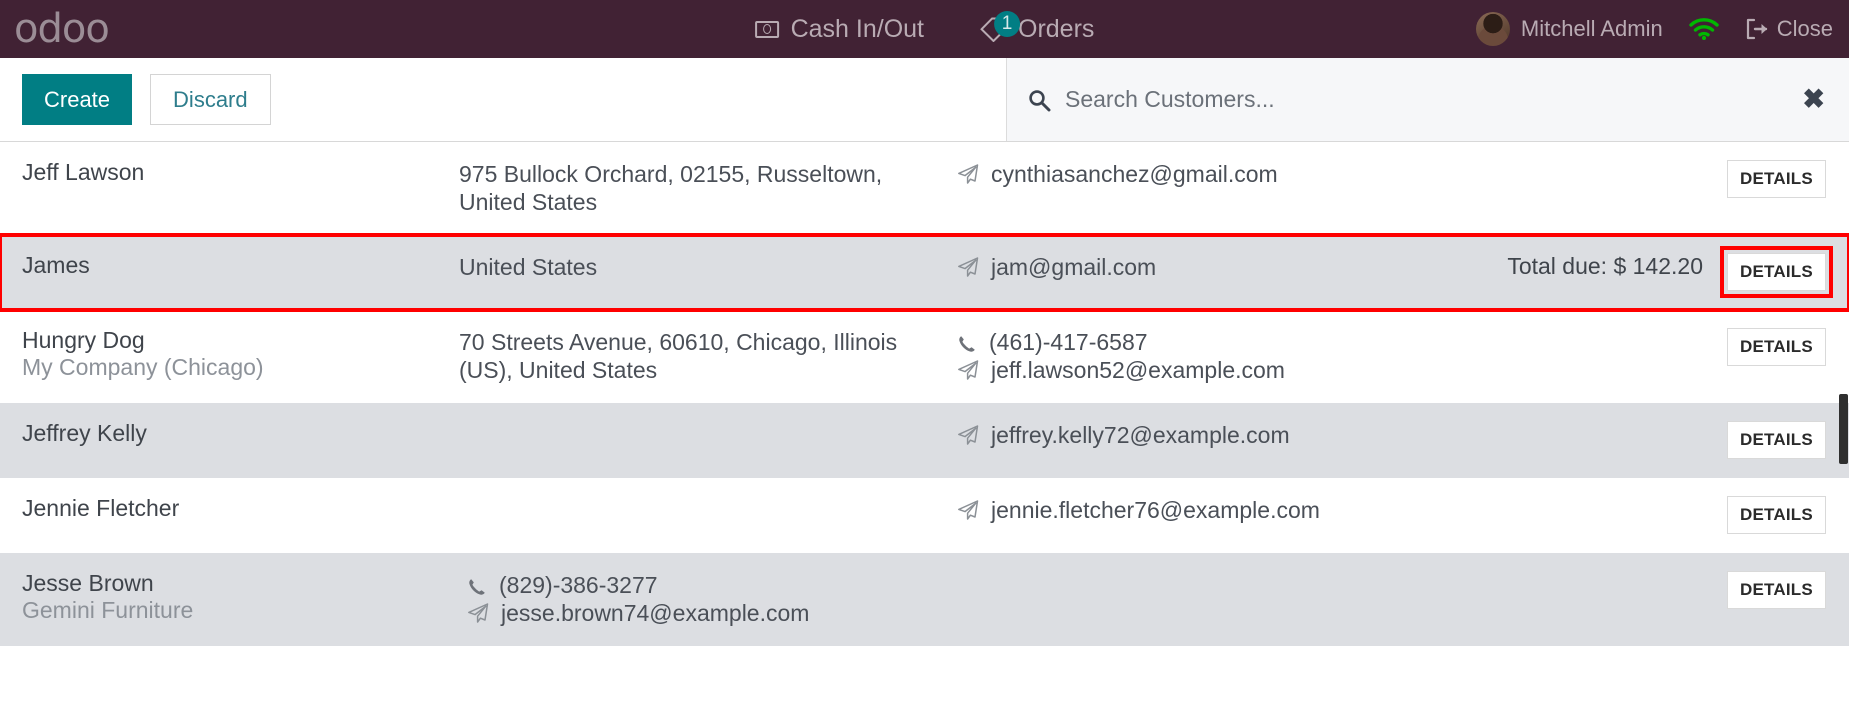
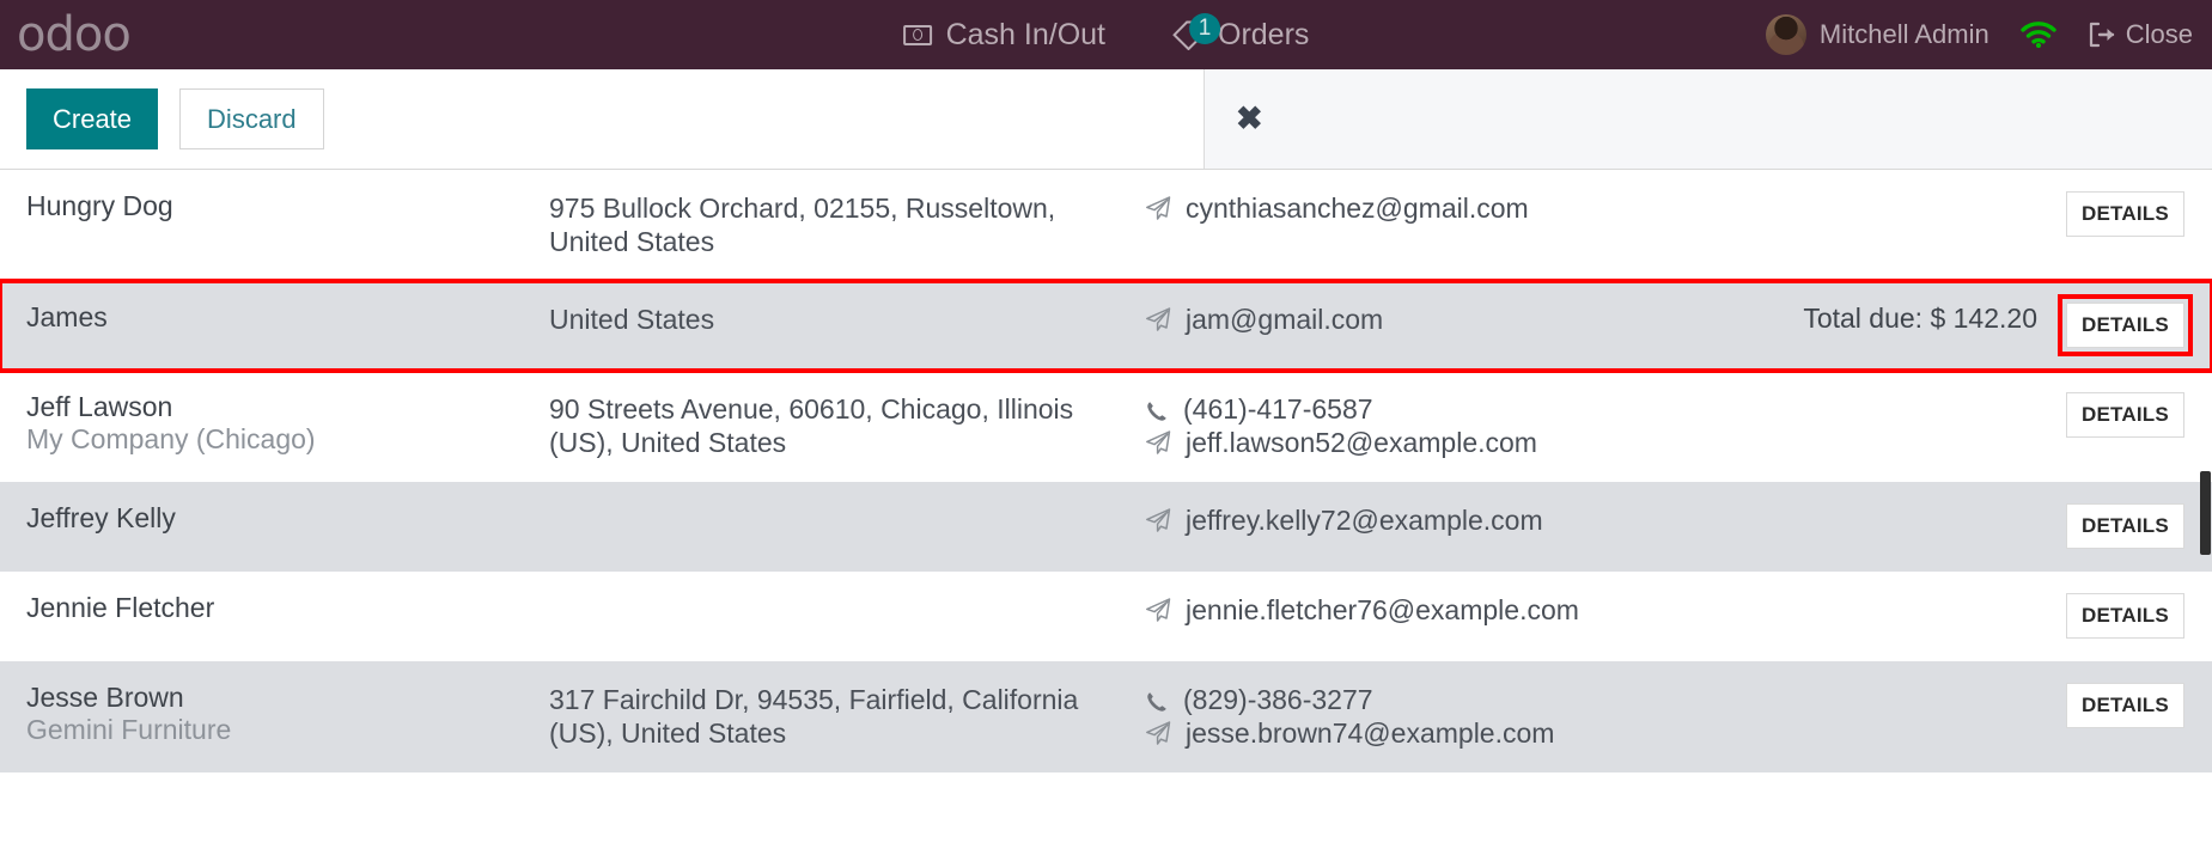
  odoo
  Cash In/Out
  1
  Orders
  Mitchell Admin
  Close
  Create
  Discard
- Search Customers...
  ✖
- Jeff Lawson
+ Hungry Dog
  975 Bullock Orchard, 02155, Russeltown, United States
  cynthiasanchez@gmail.com
  DETAILS
  James
  United States
  jam@gmail.com
  Total due: $ 142.20
  DETAILS
- Hungry Dog
+ Jeff Lawson
  My Company (Chicago)
- 70 Streets Avenue, 60610, Chicago, Illinois (US), United States
+ 90 Streets Avenue, 60610, Chicago, Illinois (US), United States
  (461)-417-6587
  jeff.lawson52@example.com
  DETAILS
  Jeffrey Kelly
  jeffrey.kelly72@example.com
  DETAILS
  Jennie Fletcher
  jennie.fletcher76@example.com
  DETAILS
  Jesse Brown
  Gemini Furniture
+ 317 Fairchild Dr, 94535, Fairfield, California (US), United States
  (829)-386-3277
  jesse.brown74@example.com
  DETAILS
